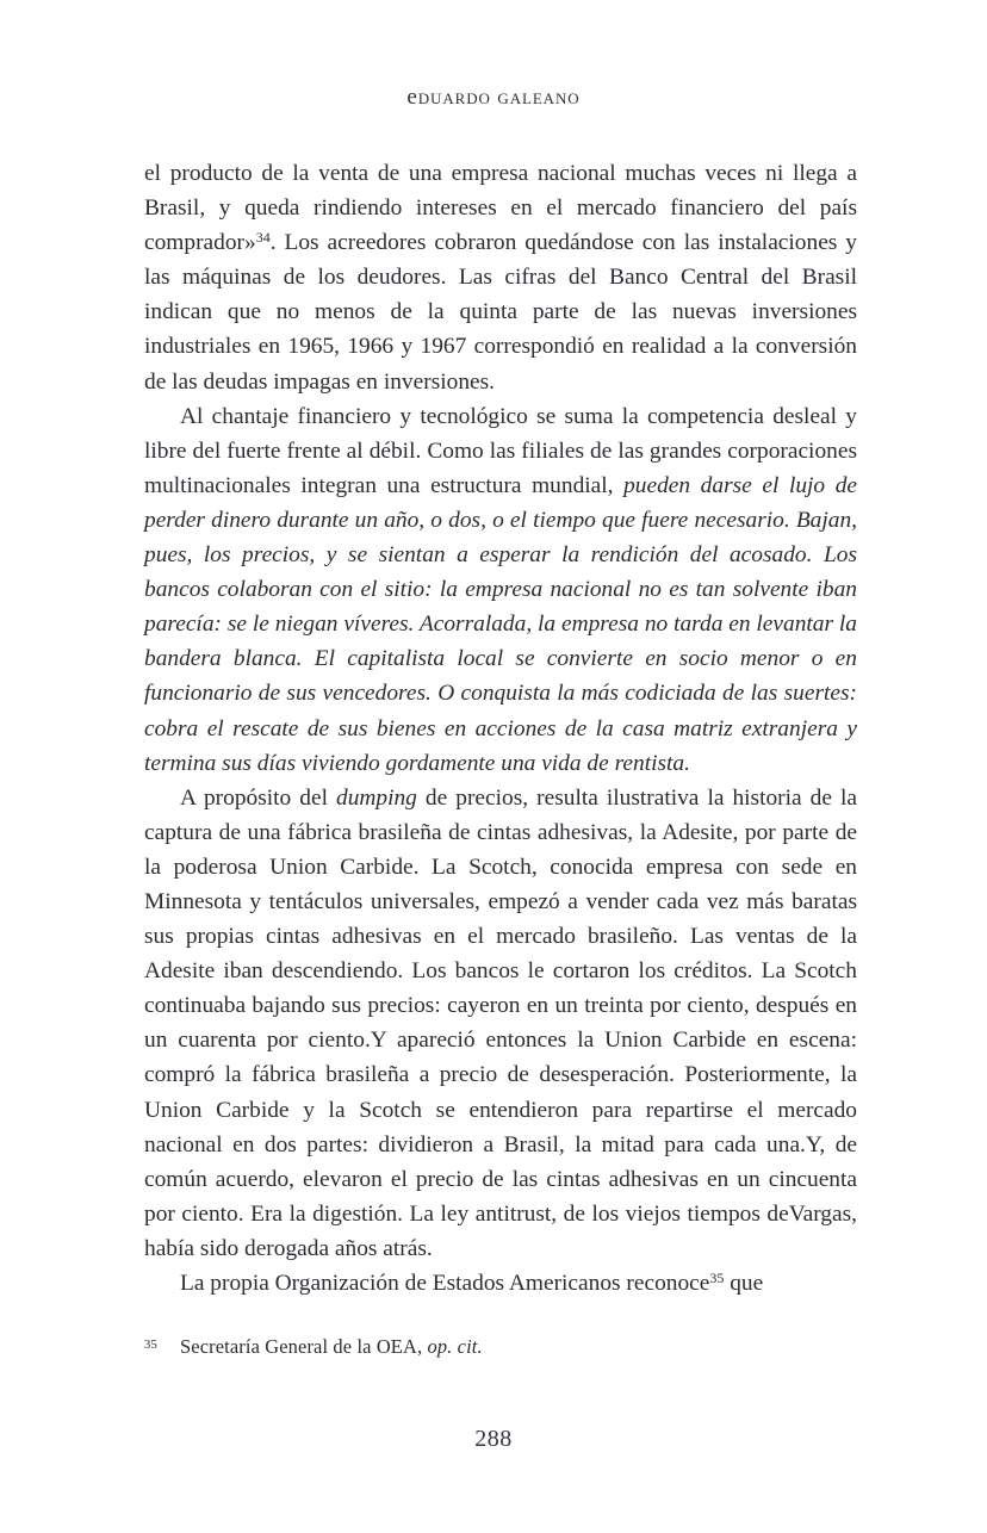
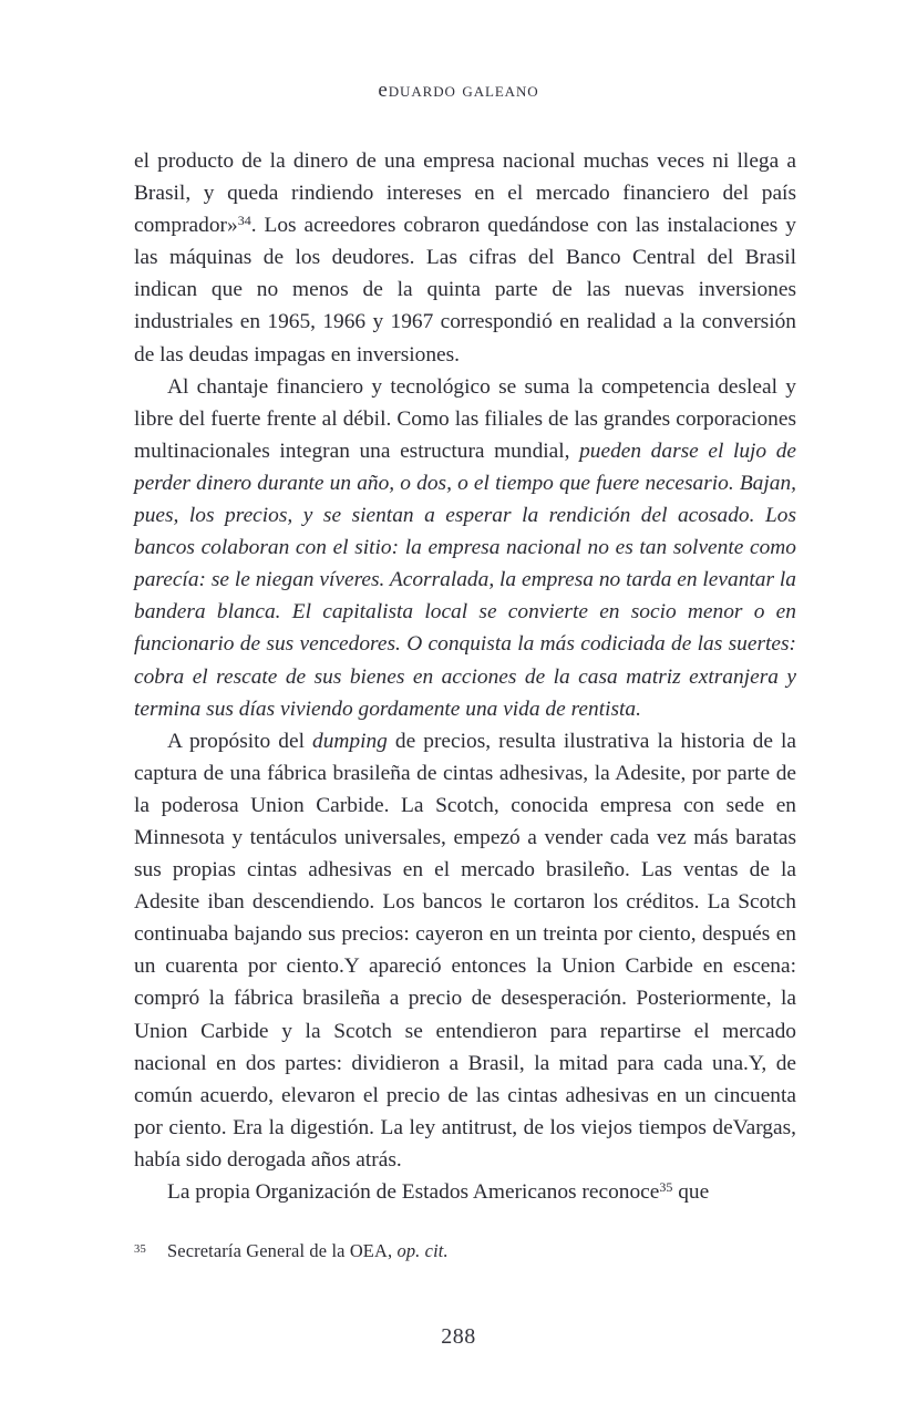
  eduardo galeano
- el producto de la venta de una empresa nacional muchas veces ni llega a Brasil, y queda rindiendo intereses en el mercado financiero del país comprador»34. Los acreedores cobraron quedándose con las instalaciones y las máquinas de los deudores. Las cifras del Banco Central del Brasil indican que no menos de la quinta parte de las nuevas inversiones industriales en 1965, 1966 y 1967 correspondió en realidad a la conversión de las deudas impagas en inversiones.
+ el producto de la dinero de una empresa nacional muchas veces ni llega a Brasil, y queda rindiendo intereses en el mercado financiero del país comprador»34. Los acreedores cobraron quedándose con las instalaciones y las máquinas de los deudores. Las cifras del Banco Central del Brasil indican que no menos de la quinta parte de las nuevas inversiones industriales en 1965, 1966 y 1967 correspondió en realidad a la conversión de las deudas impagas en inversiones.
- Al chantaje financiero y tecnológico se suma la competencia desleal y libre del fuerte frente al débil. Como las filiales de las grandes corporaciones multinacionales integran una estructura mundial, pueden darse el lujo de perder dinero durante un año, o dos, o el tiempo que fuere necesario. Bajan, pues, los precios, y se sientan a esperar la rendición del acosado. Los bancos colaboran con el sitio: la empresa nacional no es tan solvente iban parecía: se le niegan víveres. Acorralada, la empresa no tarda en levantar la bandera blanca. El capitalista local se convierte en socio menor o en funcionario de sus vencedores. O conquista la más codiciada de las suertes: cobra el rescate de sus bienes en acciones de la casa matriz extranjera y termina sus días viviendo gordamente una vida de rentista.
+ Al chantaje financiero y tecnológico se suma la competencia desleal y libre del fuerte frente al débil. Como las filiales de las grandes corporaciones multinacionales integran una estructura mundial, pueden darse el lujo de perder dinero durante un año, o dos, o el tiempo que fuere necesario. Bajan, pues, los precios, y se sientan a esperar la rendición del acosado. Los bancos colaboran con el sitio: la empresa nacional no es tan solvente como parecía: se le niegan víveres. Acorralada, la empresa no tarda en levantar la bandera blanca. El capitalista local se convierte en socio menor o en funcionario de sus vencedores. O conquista la más codiciada de las suertes: cobra el rescate de sus bienes en acciones de la casa matriz extranjera y termina sus días viviendo gordamente una vida de rentista.
  A propósito del dumping de precios, resulta ilustrativa la historia de la captura de una fábrica brasileña de cintas adhesivas, la Adesite, por parte de la poderosa Union Carbide. La Scotch, conocida empresa con sede en Minnesota y tentáculos universales, empezó a vender cada vez más baratas sus propias cintas adhesivas en el mercado brasileño. Las ventas de la Adesite iban descendiendo. Los bancos le cortaron los créditos. La Scotch continuaba bajando sus precios: cayeron en un treinta por ciento, después en un cuarenta por ciento.Y apareció entonces la Union Carbide en escena: compró la fábrica brasileña a precio de desesperación. Posteriormente, la Union Carbide y la Scotch se entendieron para repartirse el mercado nacional en dos partes: dividieron a Brasil, la mitad para cada una.Y, de común acuerdo, elevaron el precio de las cintas adhesivas en un cincuenta por ciento. Era la digestión. La ley antitrust, de los viejos tiempos deVargas, había sido derogada años atrás.
  La propia Organización de Estados Americanos reconoce35 que
  35
  Secretaría General de la OEA, op. cit.
  288
